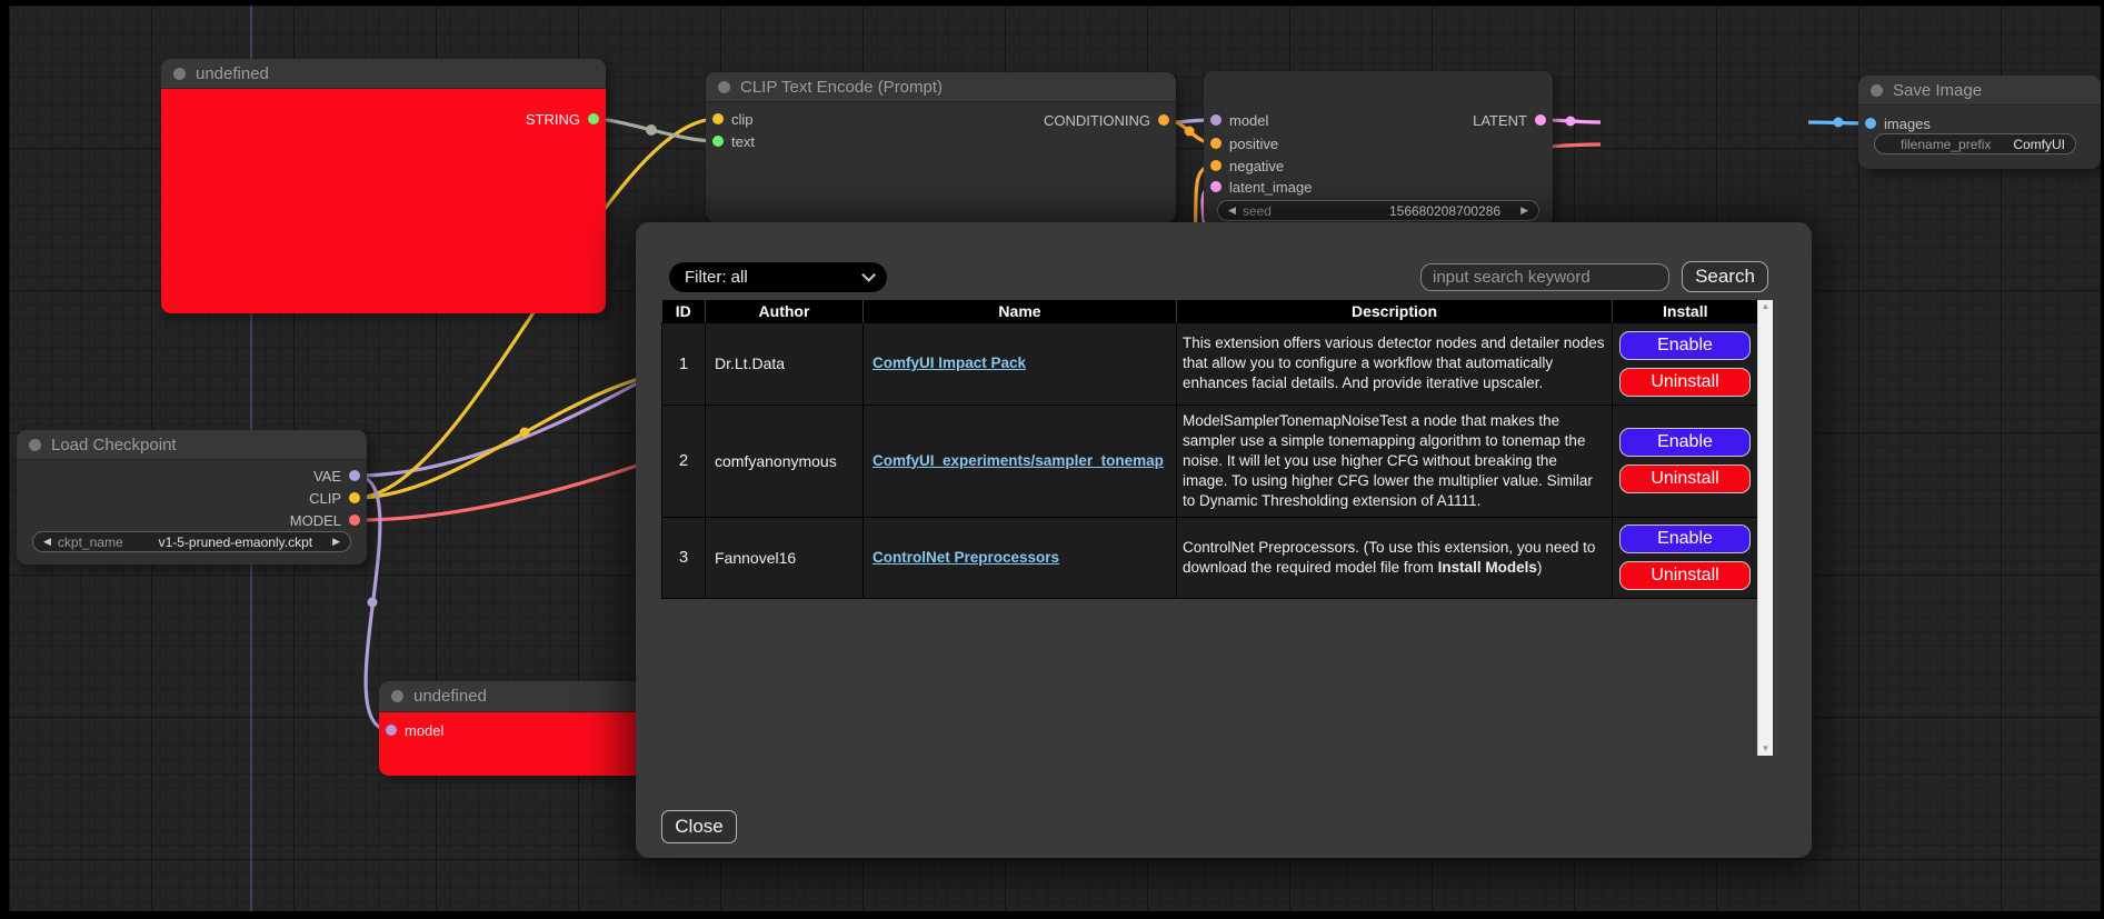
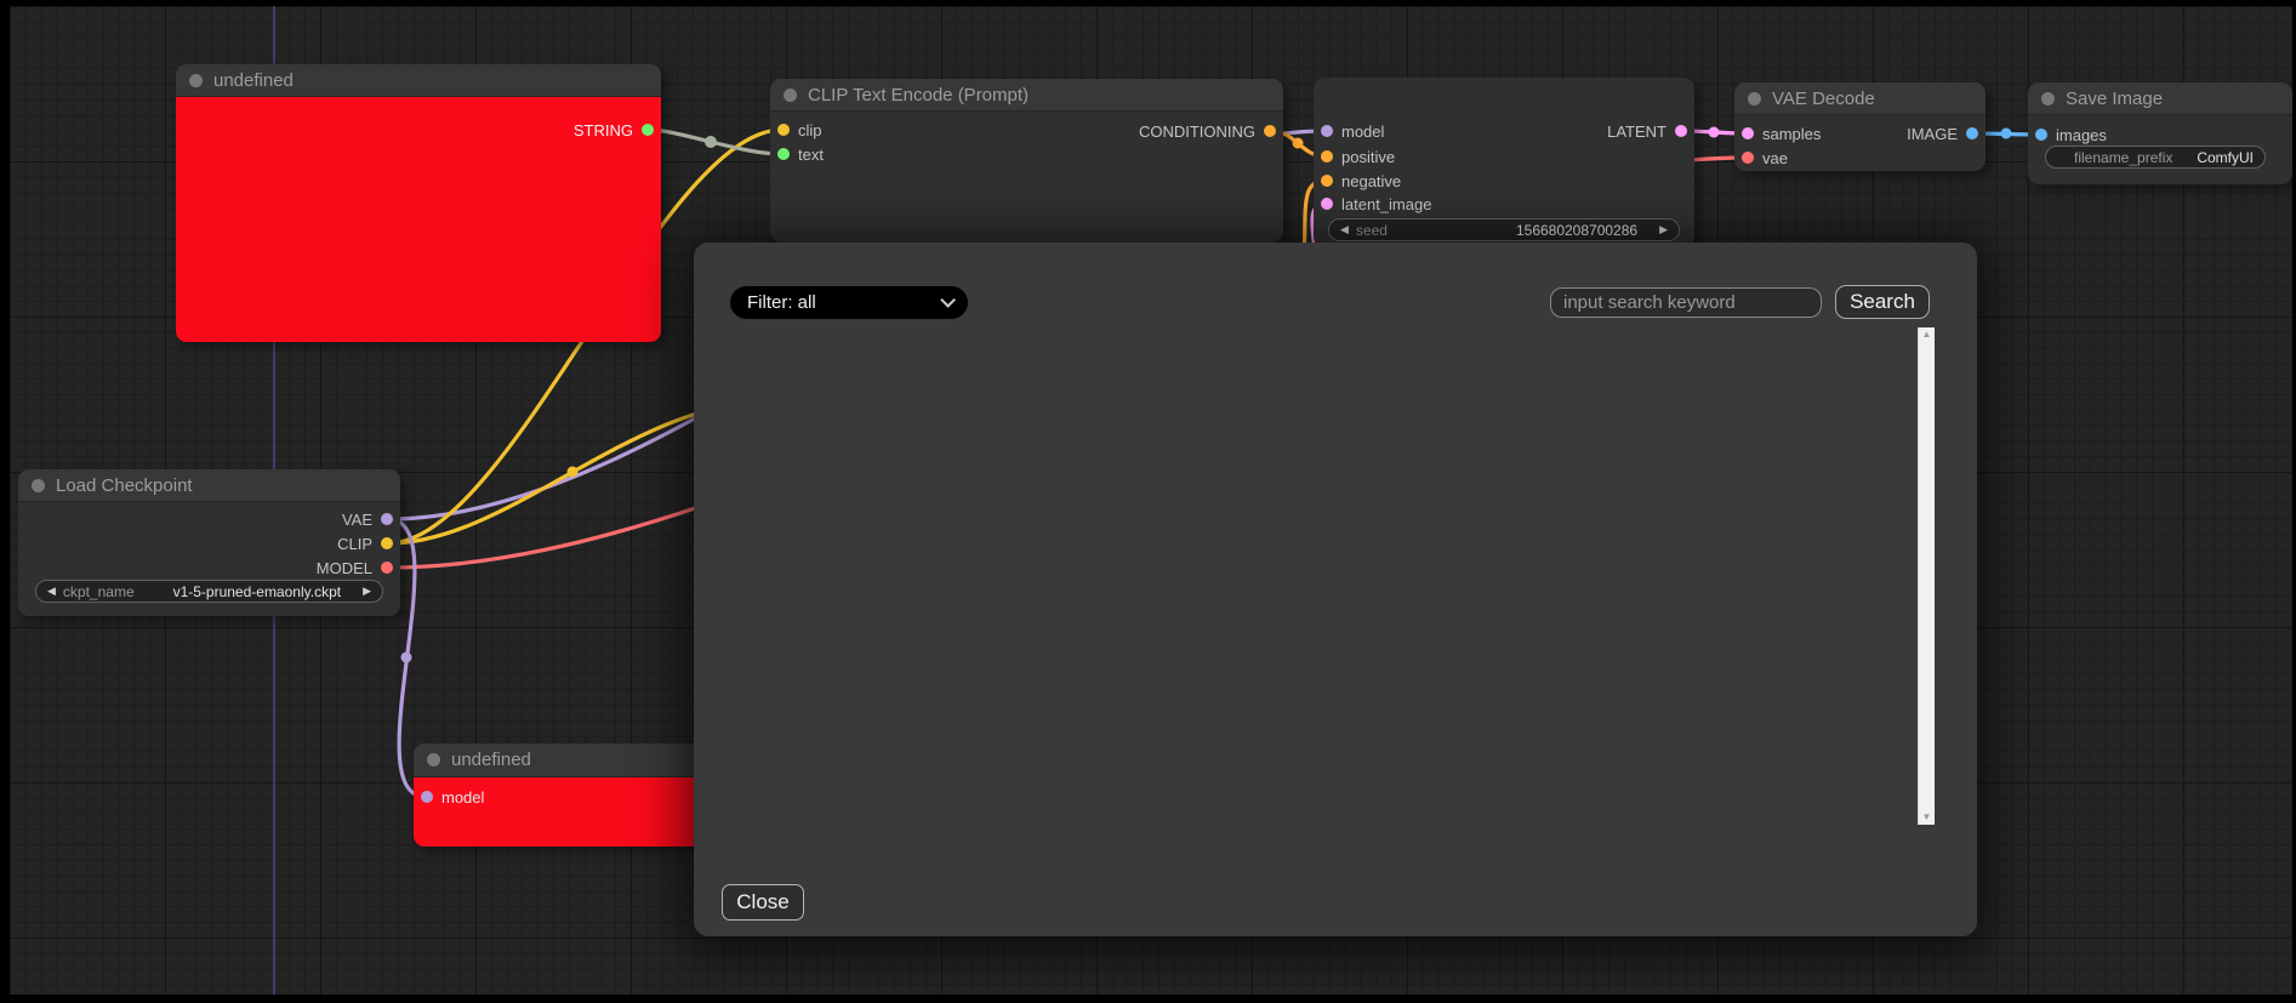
  undefined
  STRING
  CLIP Text Encode (Prompt)
  clip
  text
  CONDITIONING
  model
  positive
  negative
  latent_image
  LATENT
  ◀
  seed
  156680208700286
  ▶
+ VAE Decode
+ samples
+ vae
+ IMAGE
  Save Image
  images
  filename_prefix
  ComfyUI
  Load Checkpoint
  VAE
  CLIP
  MODEL
  ◀
  ckpt_name
  v1-5-pruned-emaonly.ckpt
  ▶
  undefined
  model
  Filter: all
  input search keyword
  Search
- ID	Author	Name	Description	Install
- 1	Dr.Lt.Data	ComfyUI Impact Pack	This extension offers various detector nodes and detailer nodes that allow you to configure a workflow that automatically enhances facial details. And provide iterative upscaler.	Enable Uninstall
- 2	comfyanonymous	ComfyUI_experiments/sampler_tonemap	ModelSamplerTonemapNoiseTest a node that makes the sampler use a simple tonemapping algorithm to tonemap the noise. It will let you use higher CFG without breaking the image. To using higher CFG lower the multiplier value. Similar to Dynamic Thresholding extension of A1111.	Enable Uninstall
- 3	Fannovel16	ControlNet Preprocessors	ControlNet Preprocessors. (To use this extension, you need to download the required model file from Install Models)	Enable Uninstall
  ▲
  ▼
  Close
